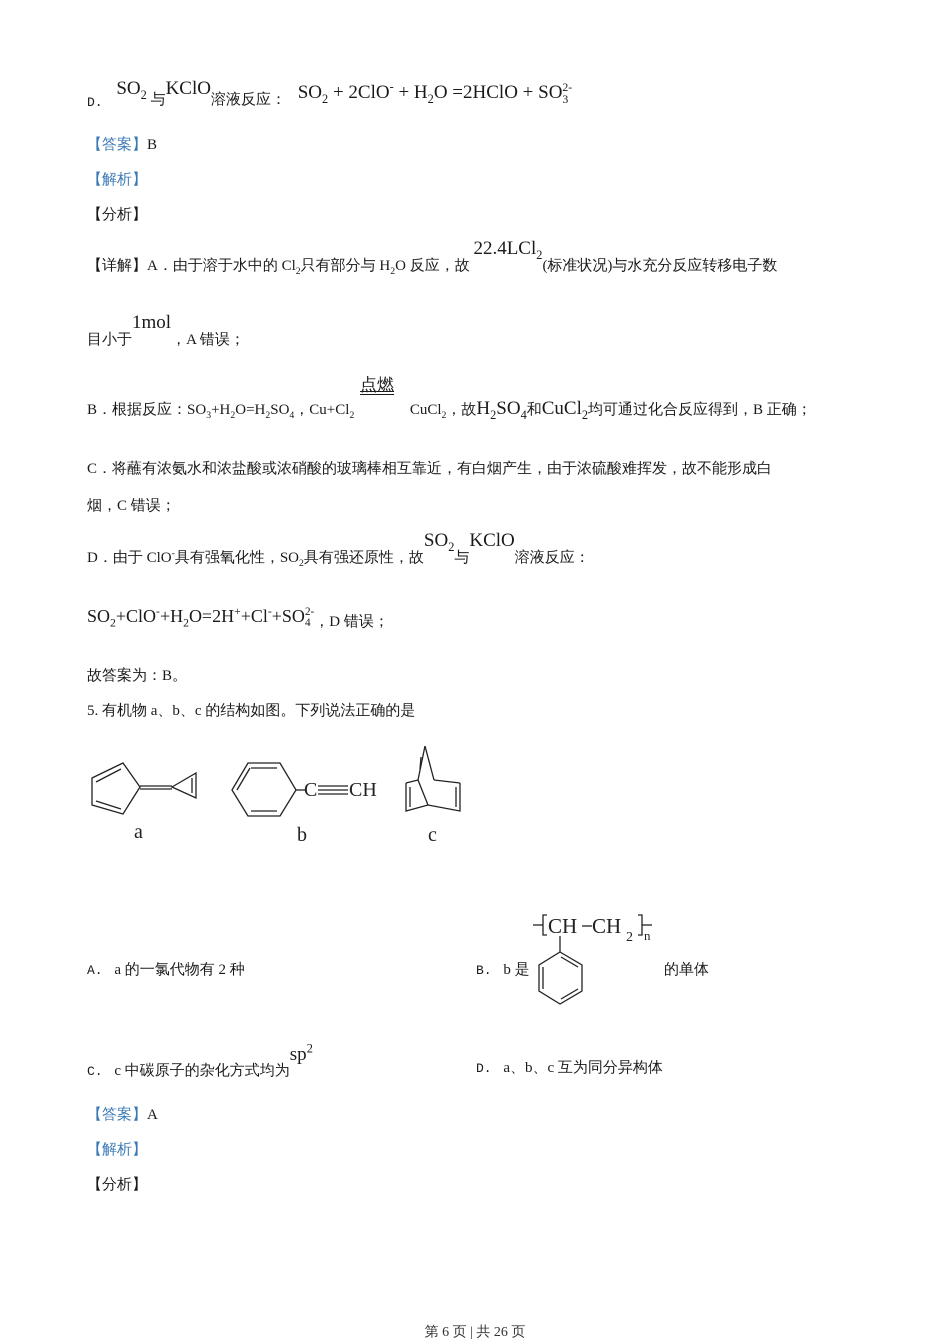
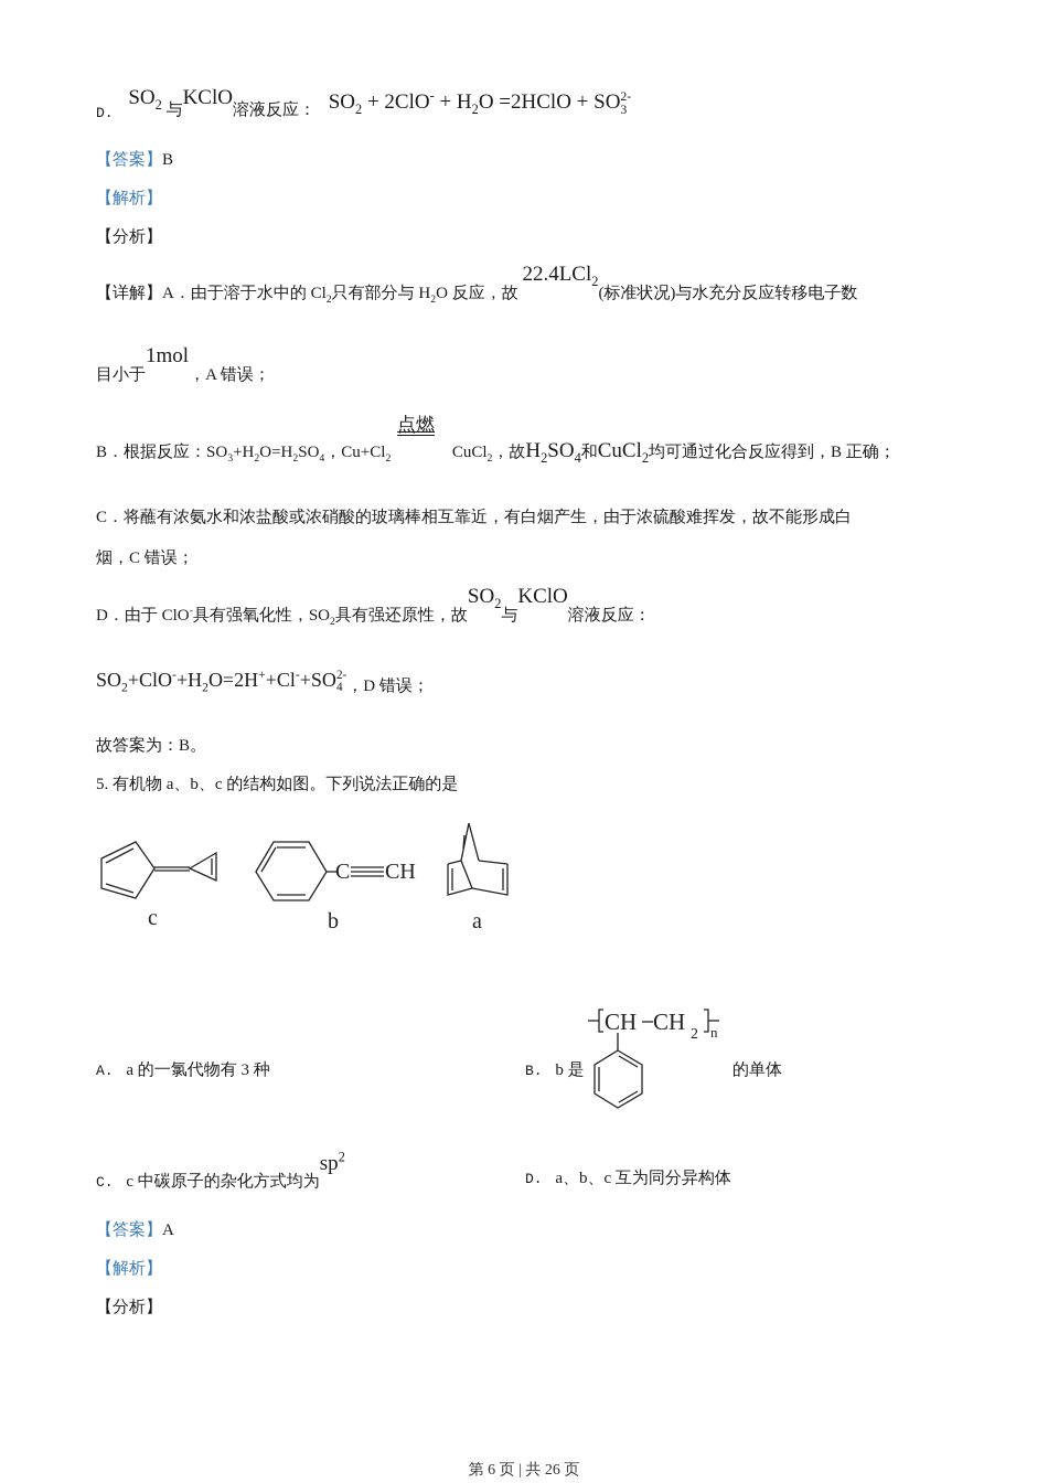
  D. SO2 与KClO溶液反应： SO2 + 2ClO- + H2O =2HClO + SO
  2-
  3
  【答案】B
  【解析】
  【分析】
  【详解】A．由于溶于水中的 Cl2只有部分与 H2O 反应，故 22.4LCl2(标准状况)与水充分反应转移电子数
  目小于1mol，A 错误；
  B．根据反应：SO3+H2O=H2SO4，Cu+Cl2
  点燃
  CuCl2，故H2SO4和CuCl2均可通过化合反应得到，B 正确；
  C．将蘸有浓氨水和浓盐酸或浓硝酸的玻璃棒相互靠近，有白烟产生，由于浓硫酸难挥发，故不能形成白
  烟，C 错误；
  D．由于 ClO-具有强氧化性，SO2具有强还原性，故SO2与KClO溶液反应：
  SO2+ClO-+H2O=2H++Cl-+SO
  2-
  4
  ，D 错误；
  故答案为：B。
  5. 有机物 a、b、c 的结构如图。下列说法正确的是
  C
  CH
- a
+ c
  b
- c
+ a
- A. a 的一氯代物有 2 种
+ A. a 的一氯代物有 3 种
  B. b 是
  CH
  CH
  2
  n
  的单体
  C. c 中碳原子的杂化方式均为sp2
  D. a、b、c 互为同分异构体
  【答案】A
  【解析】
  【分析】
  第 6 页 | 共 26 页
